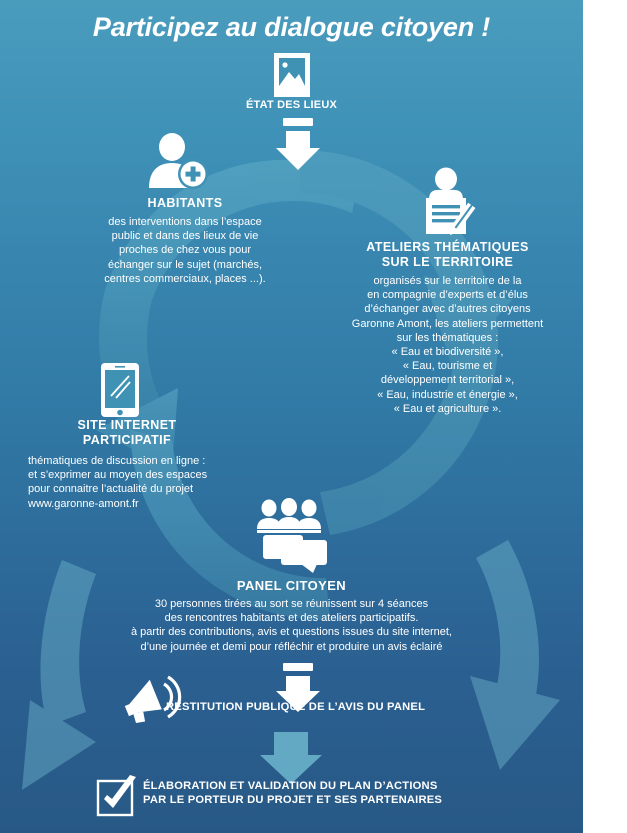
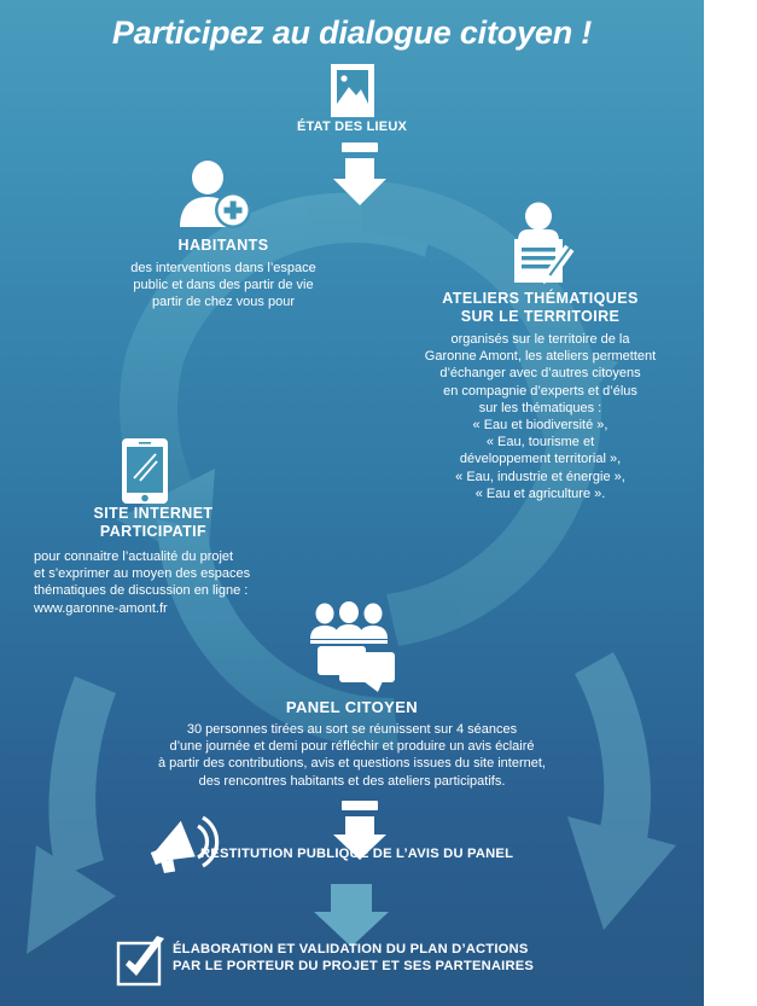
  Participez au dialogue citoyen !
  ÉTAT DES LIEUX
  HABITANTS
  des interventions dans l’espace
- public et dans des lieux de vie
+ public et dans des partir de vie
- proches de chez vous pour
+ partir de chez vous pour
- échanger sur le sujet (marchés,
- centres commerciaux, places ...).
  ATELIERS THÉMATIQUES
  SUR LE TERRITOIRE
  organisés sur le territoire de la
- en compagnie d’experts et d’élus
+ Garonne Amont, les ateliers permettent
  d’échanger avec d’autres citoyens
- Garonne Amont, les ateliers permettent
+ en compagnie d’experts et d’élus
  sur les thématiques :
  « Eau et biodiversité »,
  « Eau, tourisme et
  développement territorial »,
  « Eau, industrie et énergie »,
  « Eau et agriculture ».
  SITE INTERNET
  PARTICIPATIF
- thématiques de discussion en ligne :
+ pour connaitre l’actualité du projet
  et s’exprimer au moyen des espaces
- pour connaitre l’actualité du projet
+ thématiques de discussion en ligne :
  www.garonne-amont.fr
  PANEL CITOYEN
  30 personnes tirées au sort se réunissent sur 4 séances
- des rencontres habitants et des ateliers participatifs.
+ d’une journée et demi pour réfléchir et produire un avis éclairé
  à partir des contributions, avis et questions issues du site internet,
- d’une journée et demi pour réfléchir et produire un avis éclairé
+ des rencontres habitants et des ateliers participatifs.
  RESTITUTION PUBLIQUE DE L’AVIS DU PANEL
  ÉLABORATION ET VALIDATION DU PLAN D’ACTIONS
  PAR LE PORTEUR DU PROJET ET SES PARTENAIRES
